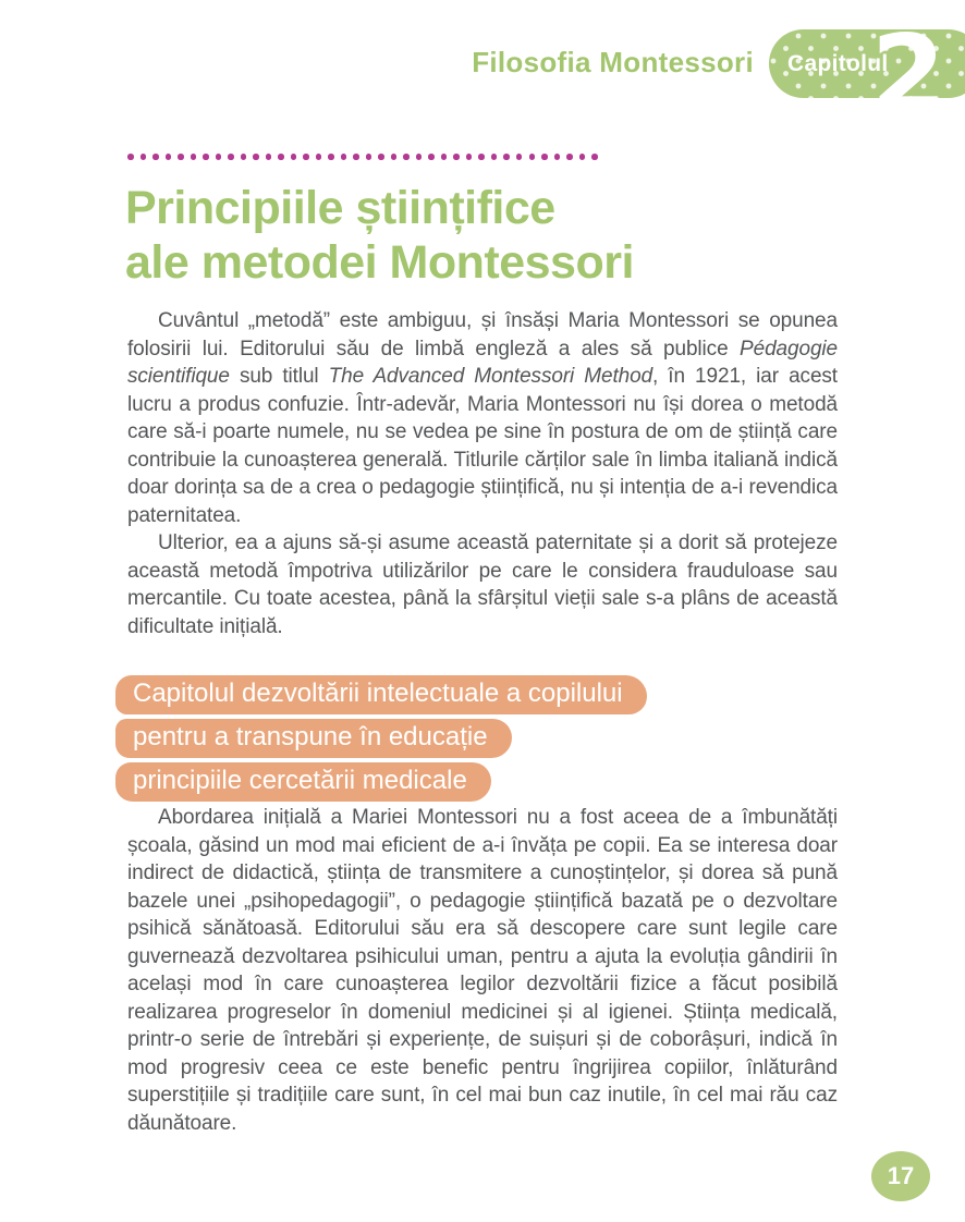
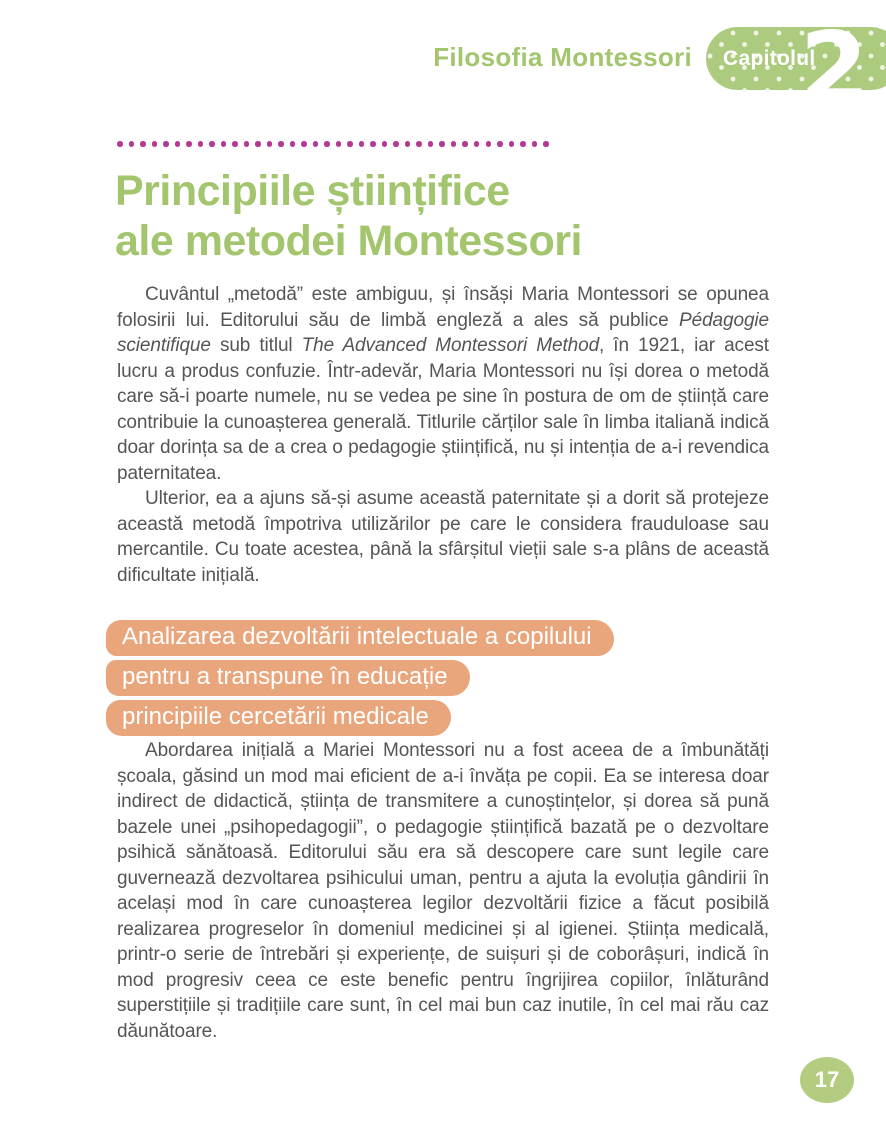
  Filosofia Montessori
  Capitolul
  2
  Principiile științifice
  ale metodei Montessori
  Cuvântul „metodă” este ambiguu, și însăși Maria Montessori se opunea folosirii lui. Editorului său de limbă engleză a ales să publice Pédagogie scientifique sub titlul The Advanced Montessori Method, în 1921, iar acest lucru a produs confuzie. Într-adevăr, Maria Montessori nu își dorea o metodă care să-i poarte numele, nu se vedea pe sine în postura de om de știință care contribuie la cunoașterea generală. Titlurile cărților sale în limba italiană indică doar dorința sa de a crea o pedagogie științifică, nu și intenția de a-i revendica paternitatea.
  Ulterior, ea a ajuns să-și asume această paternitate și a dorit să protejeze această metodă împotriva utilizărilor pe care le considera frauduloase sau mercantile. Cu toate acestea, până la sfârșitul vieții sale s-a plâns de această dificultate inițială.
- Capitolul dezvoltării intelectuale a copilului
+ Analizarea dezvoltării intelectuale a copilului
  pentru a transpune în educație
  principiile cercetării medicale
  Abordarea inițială a Mariei Montessori nu a fost aceea de a îmbunătăți școala, găsind un mod mai eficient de a-i învăța pe copii. Ea se interesa doar indirect de didactică, știința de transmitere a cunoștințelor, și dorea să pună bazele unei „psihopedagogii”, o pedagogie științifică bazată pe o dezvoltare psihică sănătoasă. Editorului său era să descopere care sunt legile care guvernează dezvoltarea psihicului uman, pentru a ajuta la evoluția gândirii în același mod în care cunoașterea legilor dezvoltării fizice a făcut posibilă realizarea progreselor în domeniul medicinei și al igienei. Știința medicală, printr-o serie de întrebări și experiențe, de suișuri și de coborâșuri, indică în mod progresiv ceea ce este benefic pentru îngrijirea copiilor, înlăturând superstițiile și tradițiile care sunt, în cel mai bun caz inutile, în cel mai rău caz dăunătoare.
  17
